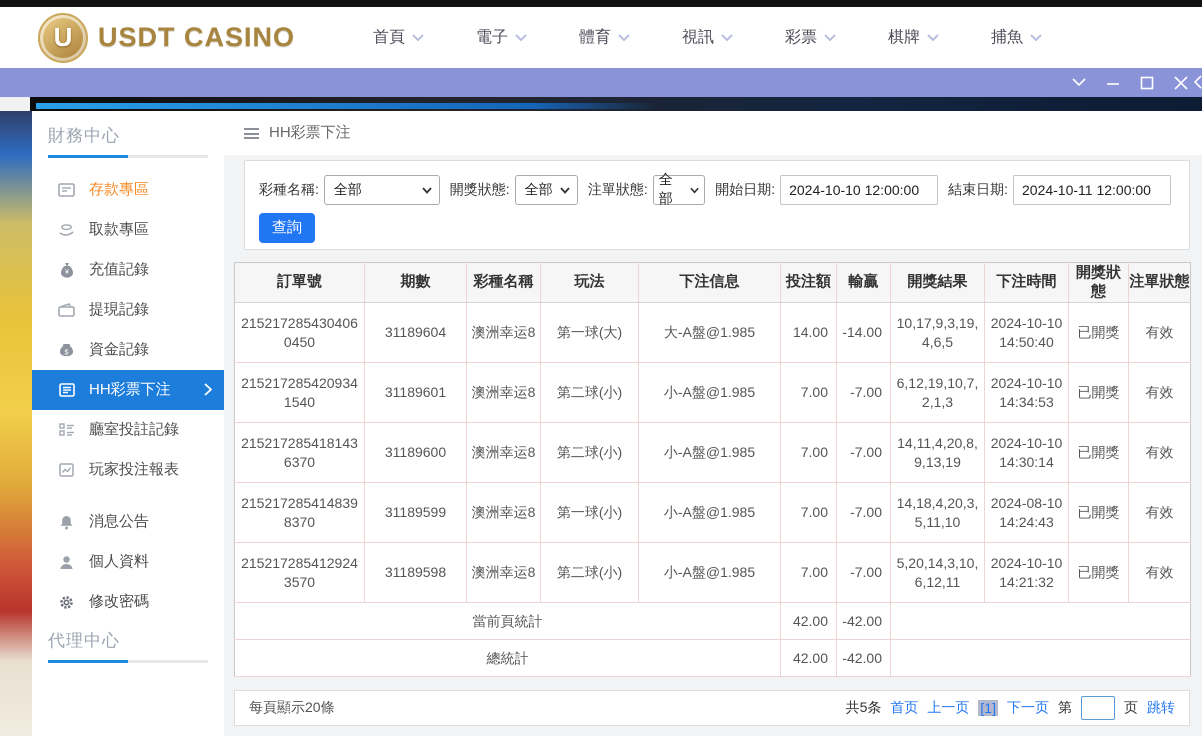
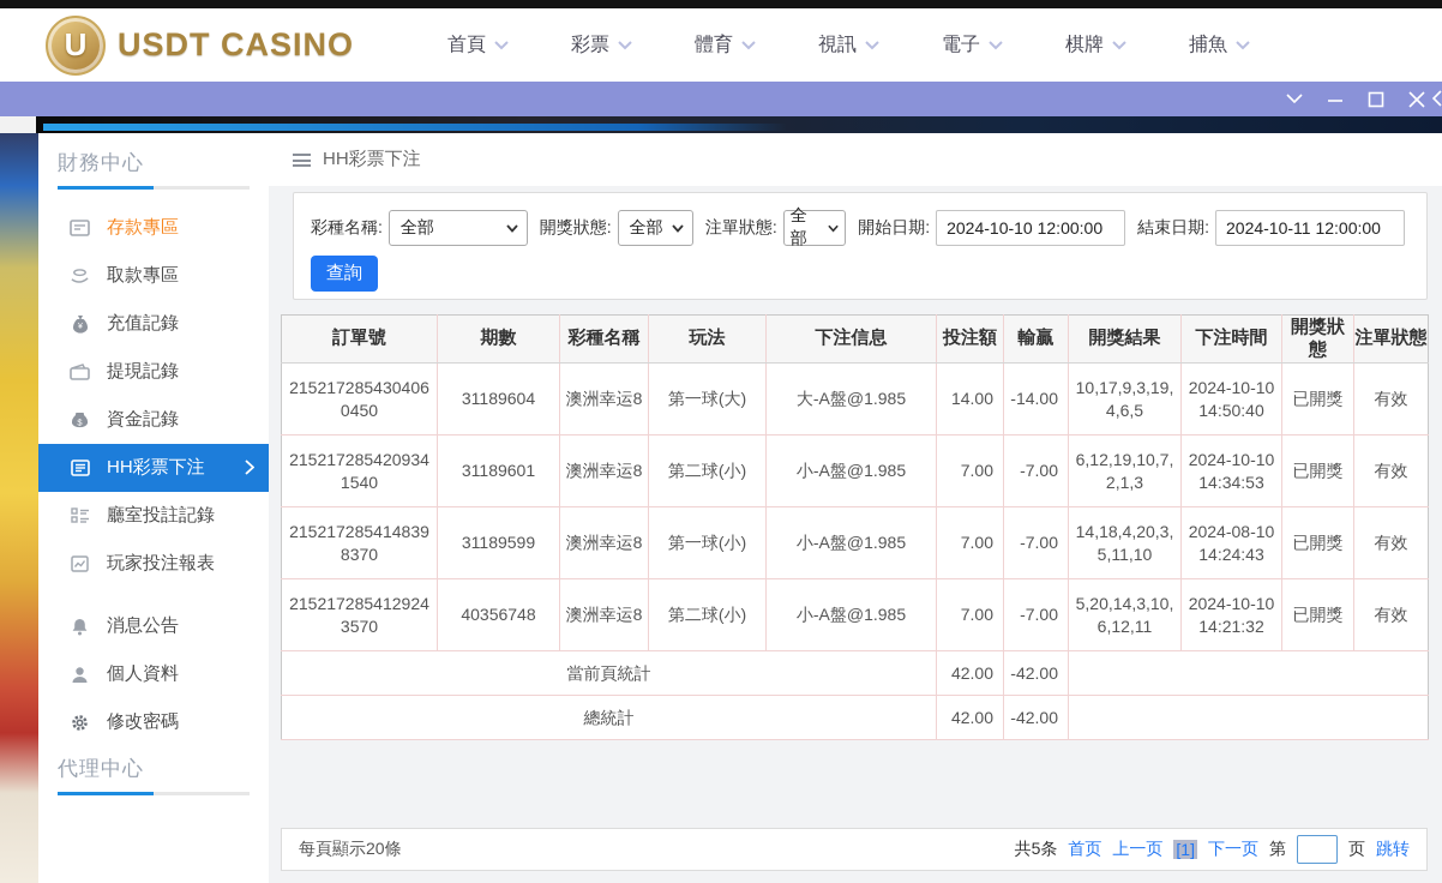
  U
  USDT CASINO
  首頁
- 電子
+ 彩票
  體育
  視訊
- 彩票
+ 電子
  棋牌
  捕魚
  財務中心
  存款專區
  取款專區
  充值記錄
  提現記錄
  $
  資金記錄
  HH彩票下注
  廳室投註記錄
  玩家投注報表
  消息公告
  個人資料
  修改密碼
  代理中心
  HH彩票下注
  彩種名稱:
  全部
  開獎狀態:
  全部
  注單狀態:
  全部
  開始日期:
  2024-10-10 12:00:00
  結束日期:
  2024-10-11 12:00:00
  查詢
  訂單號	期數	彩種名稱	玩法	下注信息	投注額	輸贏	開獎結果	下注時間	開獎狀態	注單狀態
  2152172854304060450	31189604	澳洲幸运8	第一球(大)	大-A盤@1.985	14.00	-14.00	10,17,9,3,19,4,6,5	2024-10-10 14:50:40	已開獎	有效
  2152172854209341540	31189601	澳洲幸运8	第二球(小)	小-A盤@1.985	7.00	-7.00	6,12,19,10,7,2,1,3	2024-10-10 14:34:53	已開獎	有效
- 2152172854181436370	31189600	澳洲幸运8	第二球(小)	小-A盤@1.985	7.00	-7.00	14,11,4,20,8,9,13,19	2024-10-10 14:30:14	已開獎	有效
  2152172854148398370	31189599	澳洲幸运8	第一球(小)	小-A盤@1.985	7.00	-7.00	14,18,4,20,3,5,11,10	2024-08-10 14:24:43	已開獎	有效
- 2152172854129243570	31189598	澳洲幸运8	第二球(小)	小-A盤@1.985	7.00	-7.00	5,20,14,3,10,6,12,11	2024-10-10 14:21:32	已開獎	有效
+ 2152172854129243570	40356748	澳洲幸运8	第二球(小)	小-A盤@1.985	7.00	-7.00	5,20,14,3,10,6,12,11	2024-10-10 14:21:32	已開獎	有效
  當前頁統計	42.00	-42.00
  總統計	42.00	-42.00
  每頁顯示20條
  共5条
  首页
  上一页
  [1]
  下一页
  第
  页
  跳转
